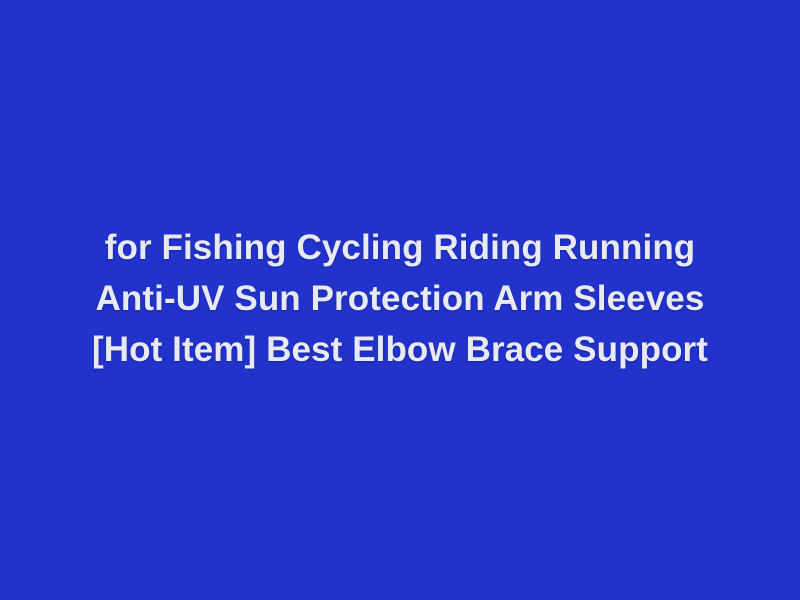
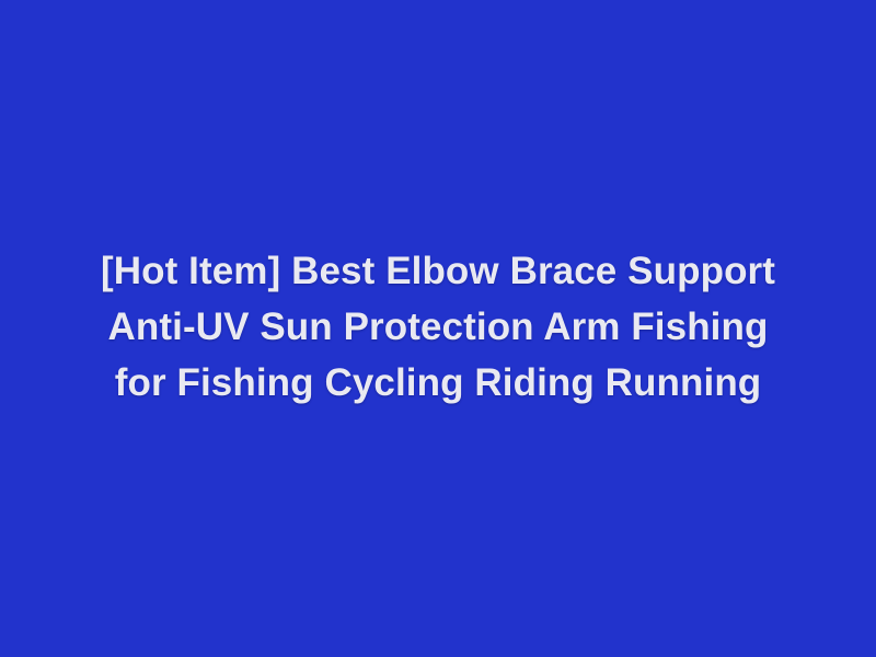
- for Fishing Cycling Riding Running
+ [Hot Item] Best Elbow Brace Support
- Anti-UV Sun Protection Arm Sleeves
+ Anti-UV Sun Protection Arm Fishing
- [Hot Item] Best Elbow Brace Support
+ for Fishing Cycling Riding Running
